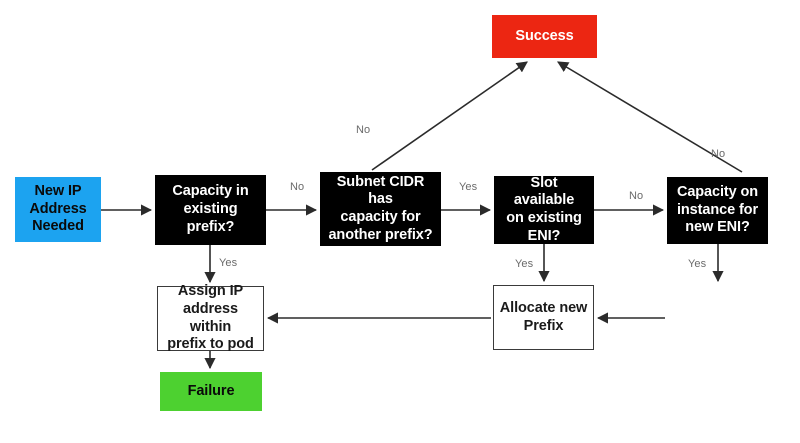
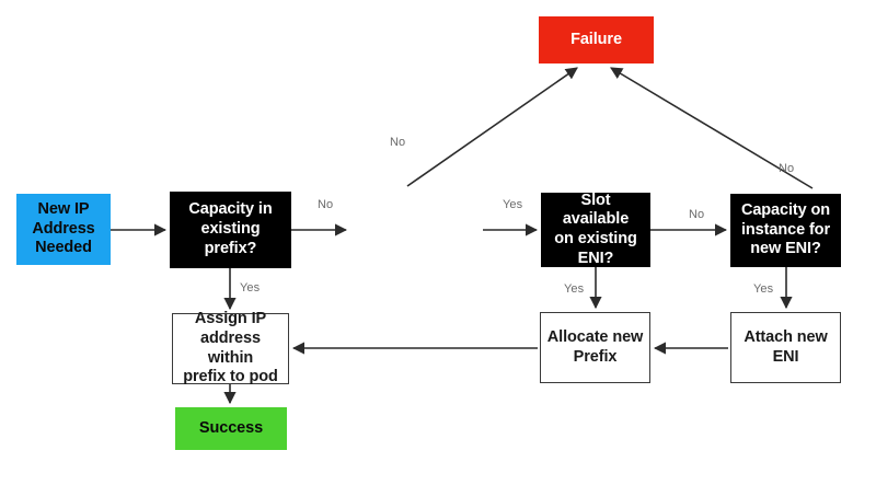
  New IP
  Address
  Needed
  Capacity in
  existing prefix?
- Subnet CIDR has
- capacity for
- another prefix?
  Slot available
  on existing
  ENI?
  Capacity on
  instance for
  new ENI?
- Success
+ Failure
  Assign IP
  address within
  prefix to pod
  Allocate new
  Prefix
+ Attach new
+ ENI
- Failure
+ Success
  No
  Yes
  Yes
  No
  Yes
  No
  Yes
  No
